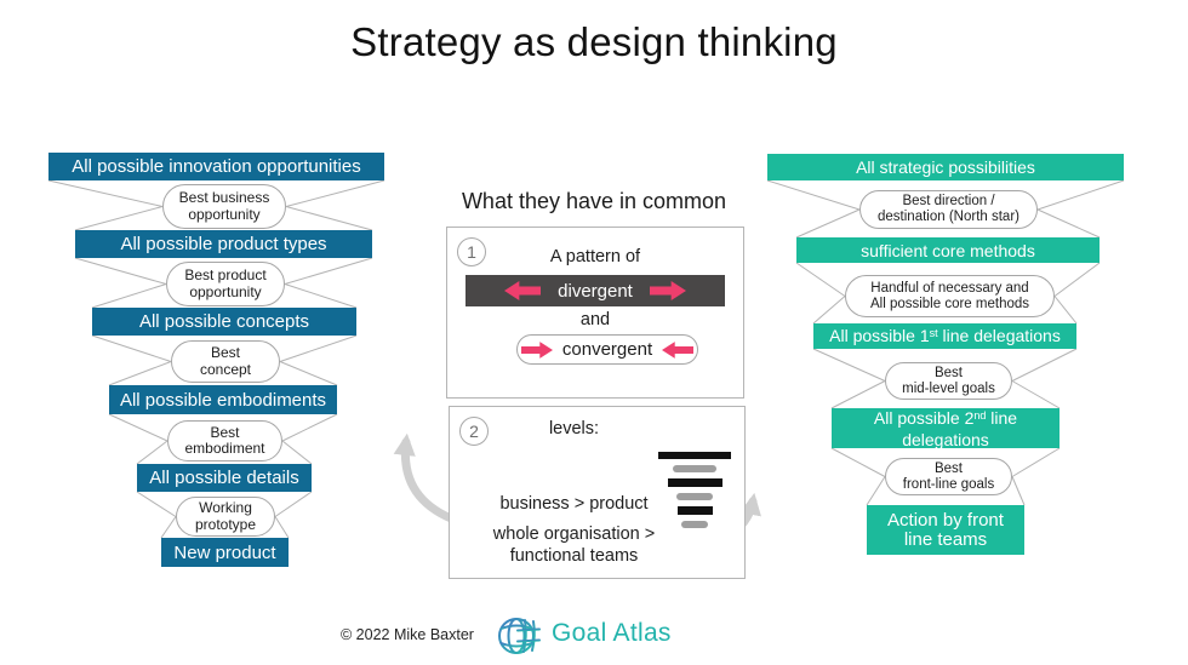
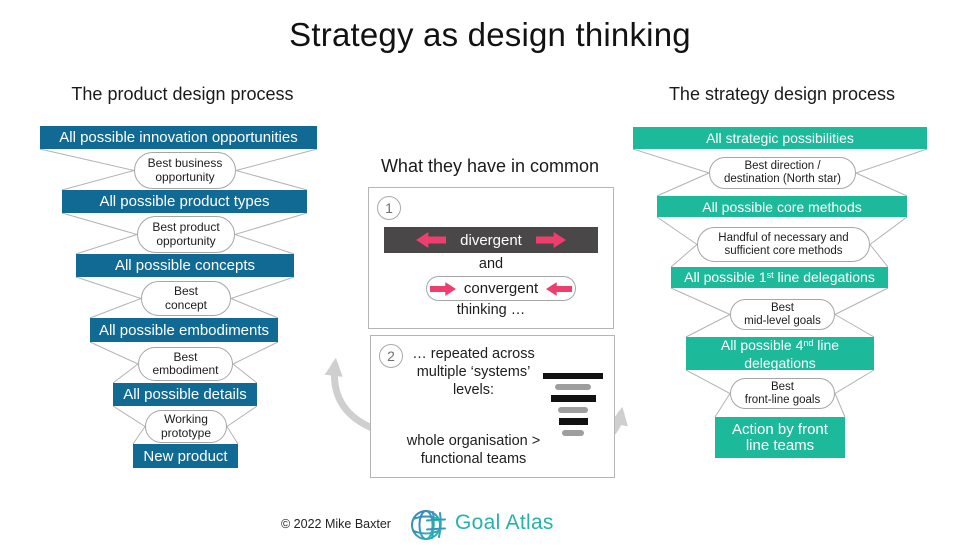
  Strategy as design thinking
+ The product design process
  What they have in common
+ The strategy design process
  All possible innovation opportunities
  Best business
  opportunity
  All possible product types
  Best product
  opportunity
  All possible concepts
  Best
  concept
  All possible embodiments
  Best
  embodiment
  All possible details
  Working
  prototype
  New product
  1
- A pattern of
  divergent
  and
  convergent
+ thinking …
  2
+ … repeated across
+ multiple ‘systems’
  levels:
- business > product
  whole organisation >
  functional teams
  All strategic possibilities
  Best direction /
  destination (North star)
- sufficient core methods
+ All possible core methods
  Handful of necessary and
- All possible core methods
+ sufficient core methods
  All possible 1st line delegations
  Best
  mid-level goals
- All possible 2nd line
+ All possible 4nd line
  delegations
  Best
  front-line goals
  Action by front
  line teams
  © 2022 Mike Baxter
  Goal Atlas
